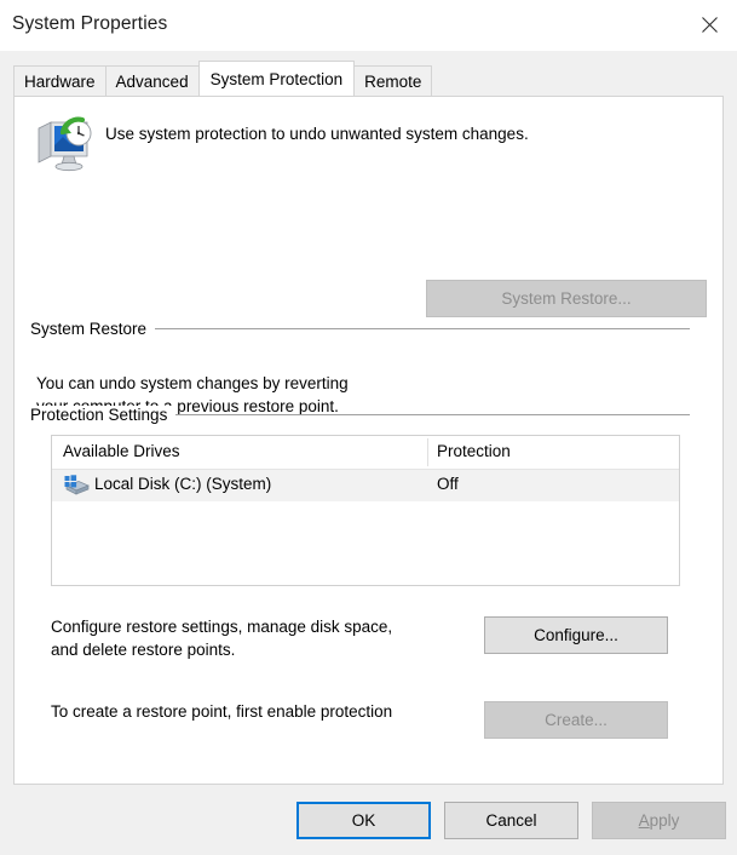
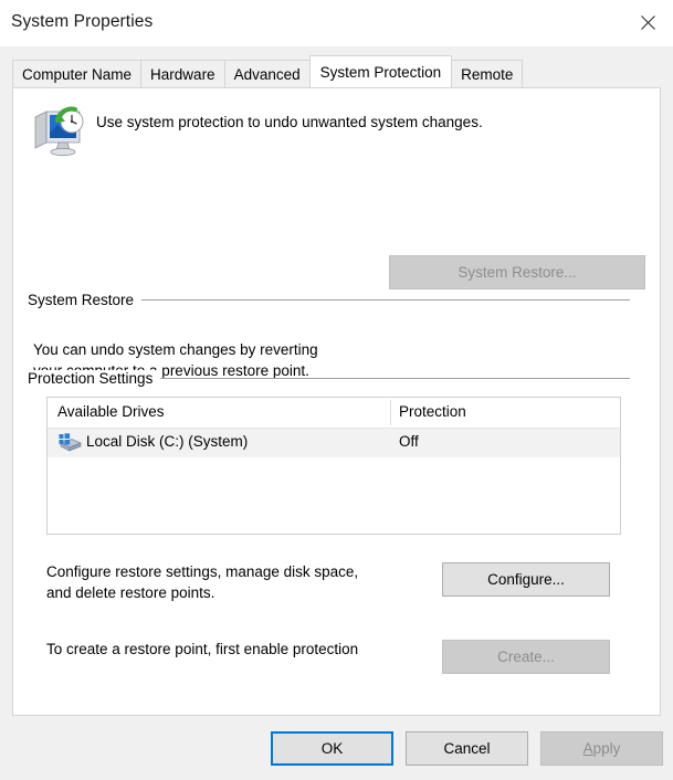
  System Properties
+ Computer Name
  Hardware
  Advanced
  System Protection
  Remote
  Use system protection to undo unwanted system changes.
  System Restore
  You can undo system changes by reverting
  System Restore...
  Protection Settings
  Available Drives
  Protection
  Local Disk (C:) (System)
  Off
  Configure restore settings, manage disk space,
  and delete restore points.
  Configure...
  To create a restore point, first enable protection
  Create...
  OK
  Cancel
  A
  pply
